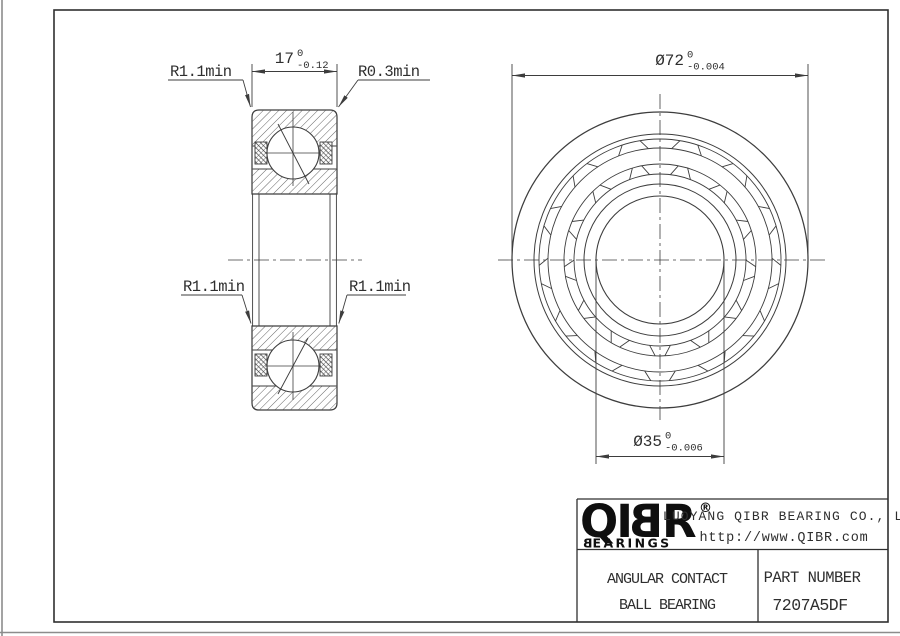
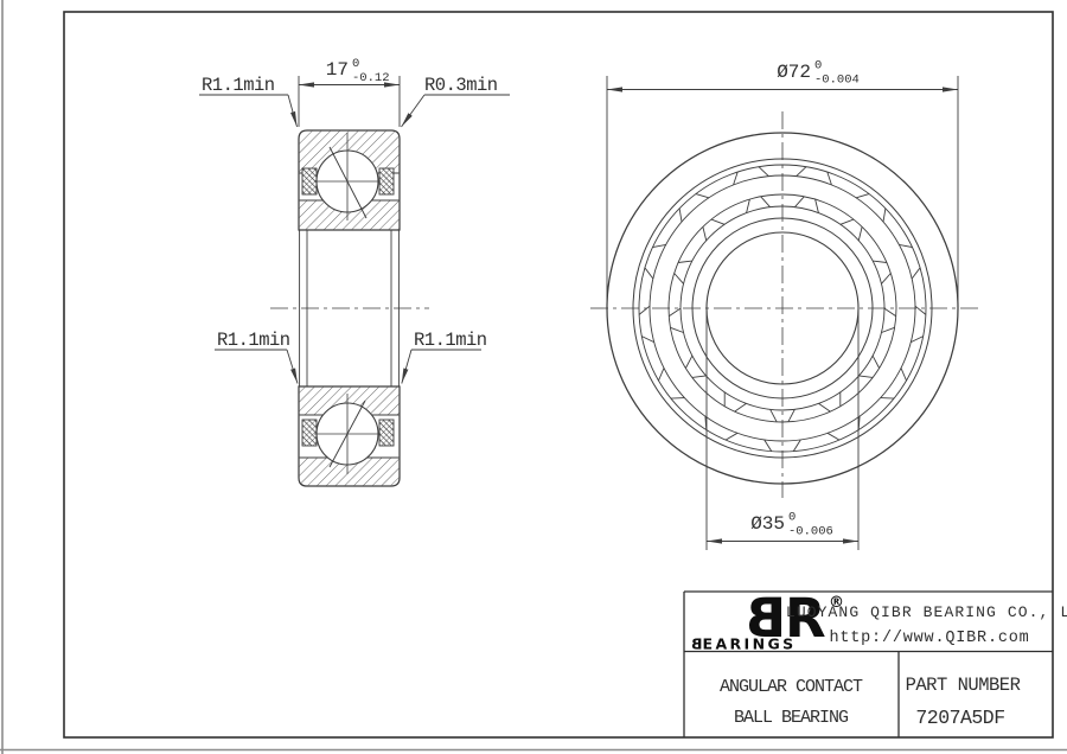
  17
  0
  -0.12
  R1.1min
  R0.3min
  R1.1min
  R1.1min
  Ø72
  0
  -0.004
  Ø35
  0
  -0.006
- QI
  R
  ®
  EARINGS
  LUOYANG QIBR BEARING CO., L
  http://www.QIBR.com
  ANGULAR CONTACT
  BALL BEARING
  PART NUMBER
  7207A5DF
